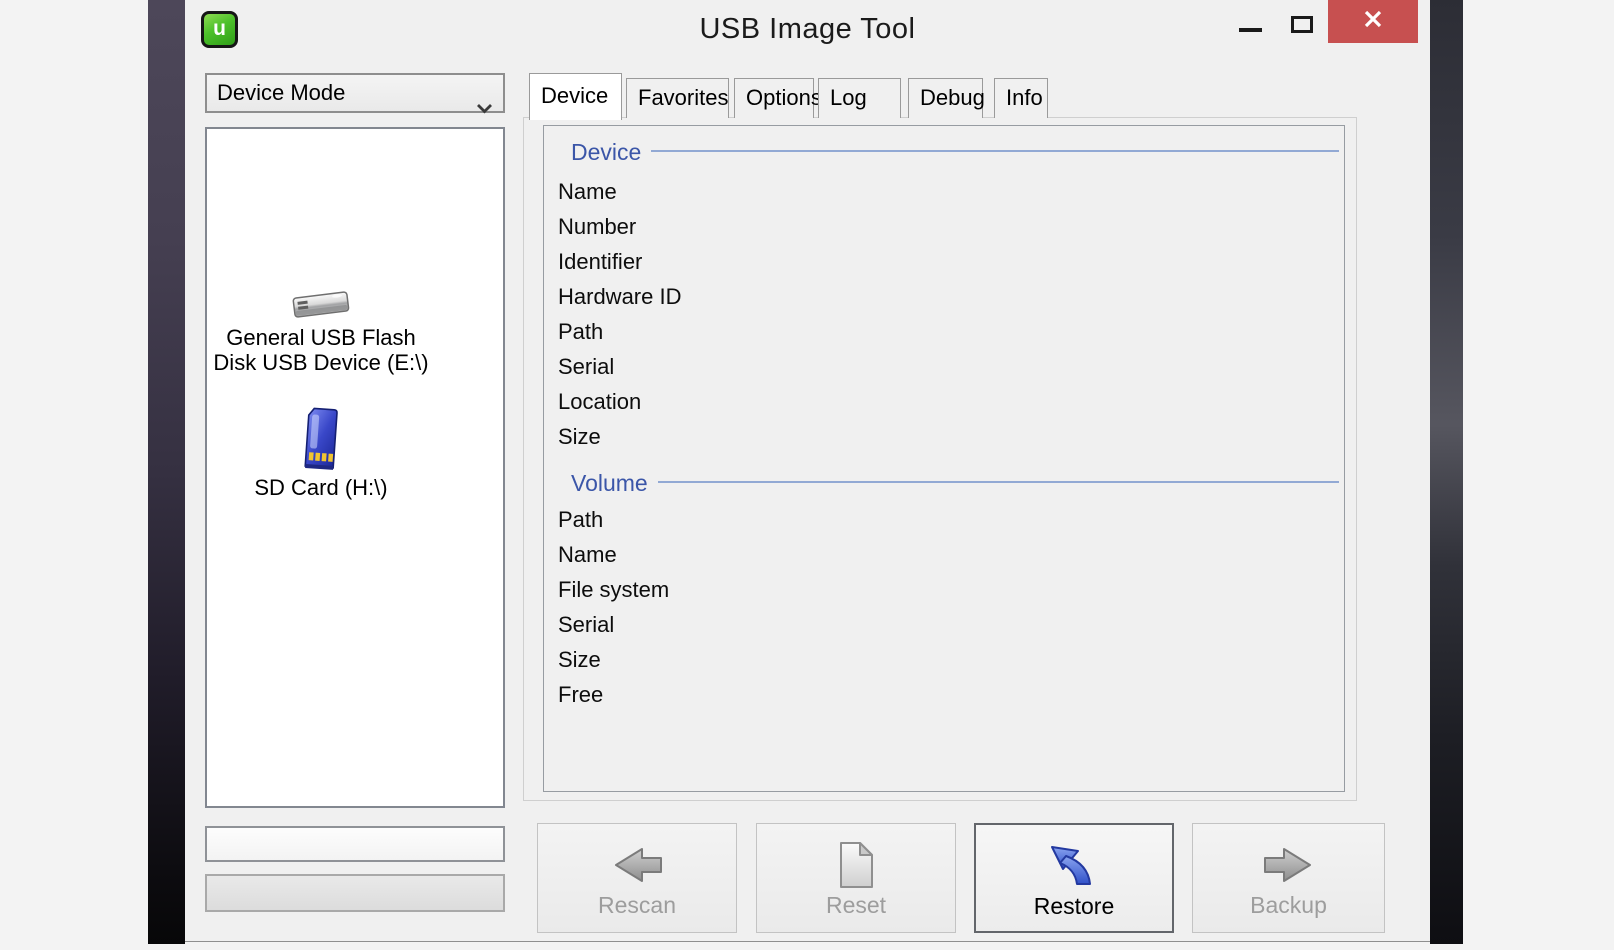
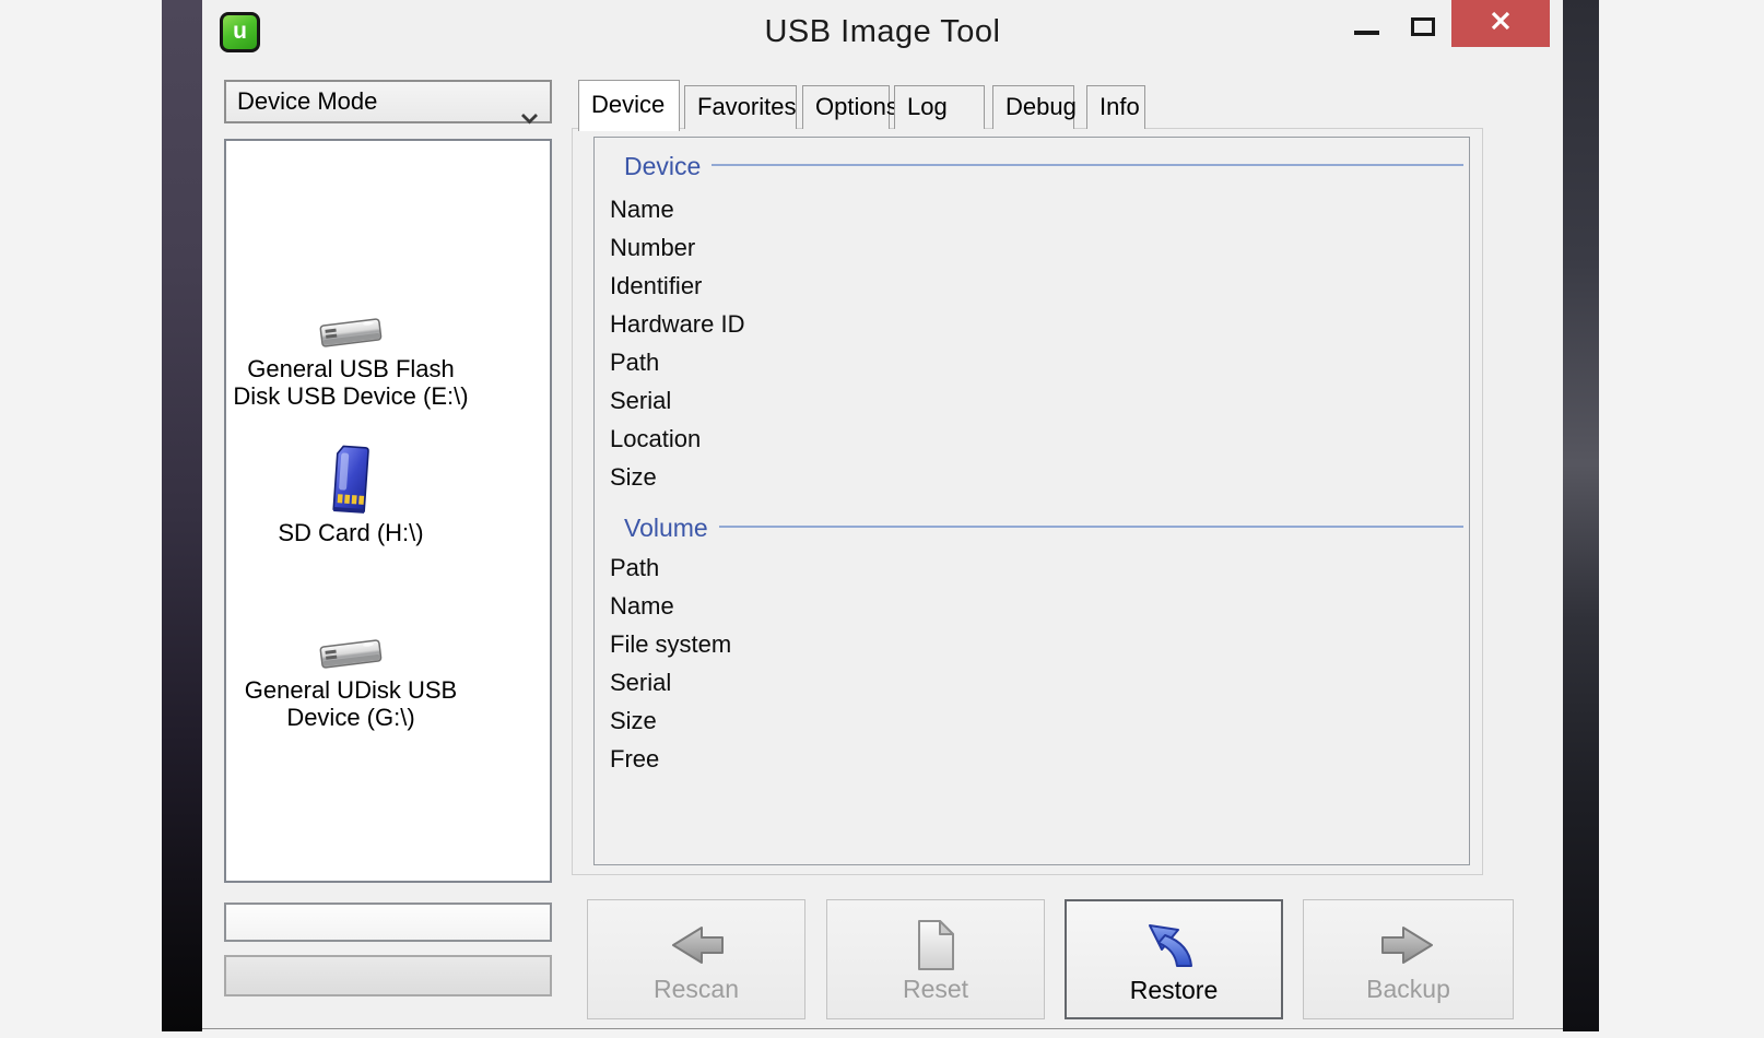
  u
  USB Image Tool
  Device Mode
  General USB Flash
  Disk USB Device (E:\)
  SD Card (H:\)
+ General UDisk USB
+ Device (G:\)
  Device
  Favorites
  Options
  Log
  Debug
  Info
  Device
  Name
  Number
  Identifier
  Hardware ID
  Path
  Serial
  Location
  Size
  Volume
  Path
  Name
  File system
  Serial
  Size
  Free
  Rescan
  Reset
  Restore
  Backup
